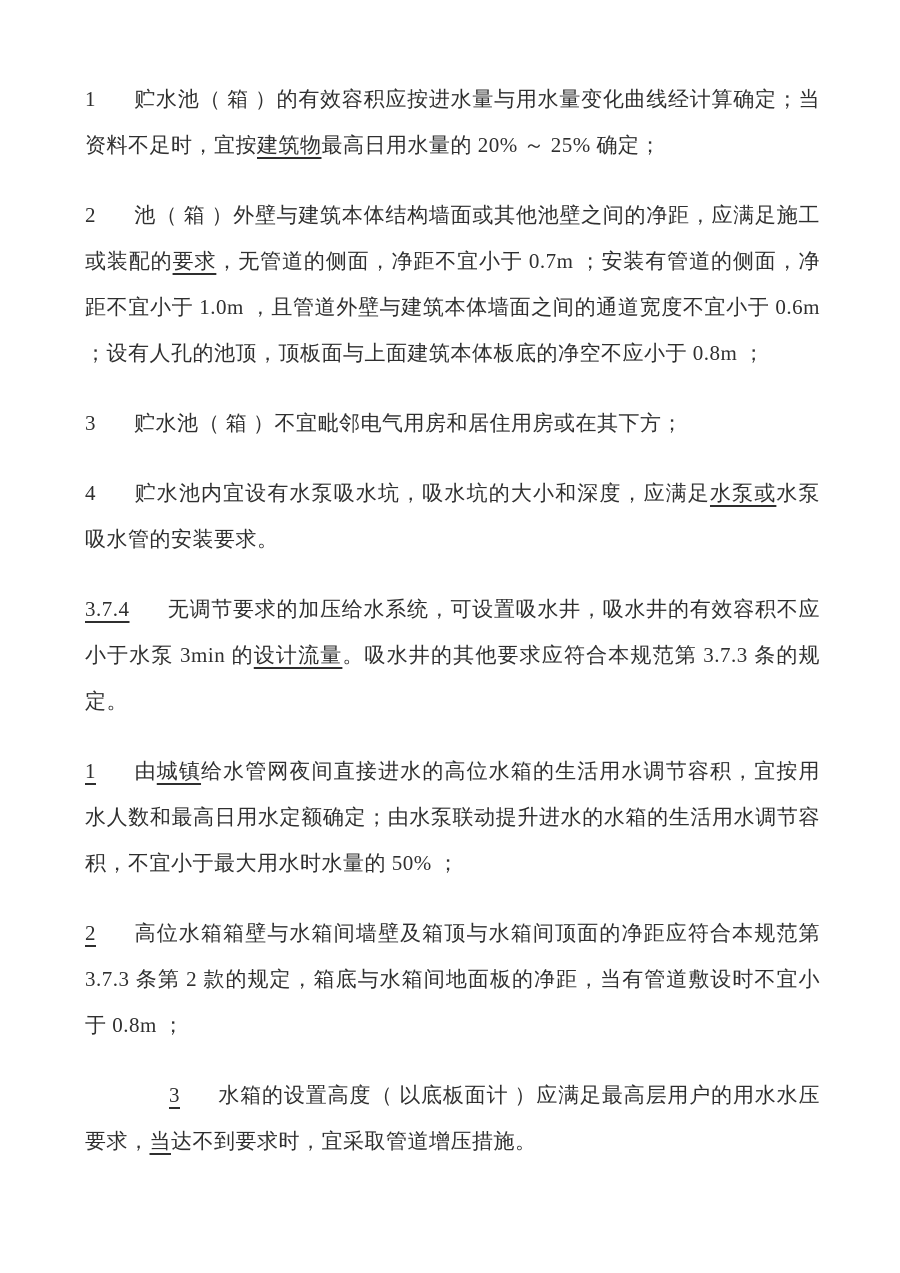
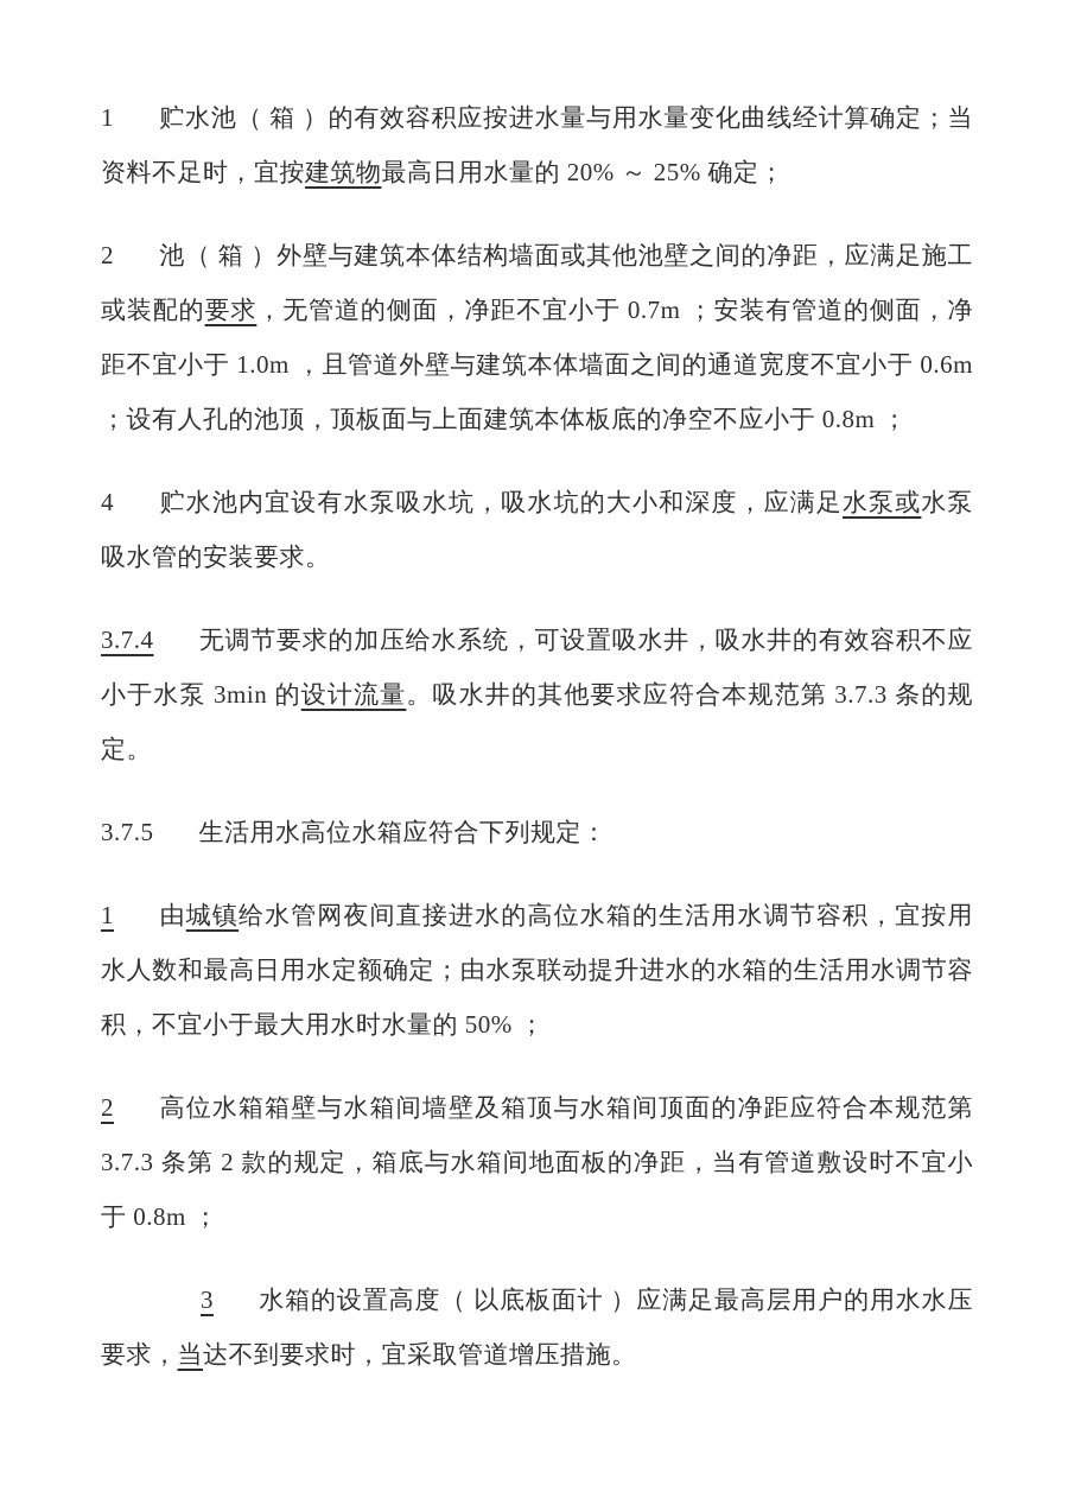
  1 贮水池（ 箱 ）的有效容积应按进水量与用水量变化曲线经计算确定；当资料不足时，宜按建筑物最高日用水量的 20% ～ 25% 确定；
  2 池（ 箱 ）外壁与建筑本体结构墙面或其他池壁之间的净距，应满足施工或装配的要求，无管道的侧面，净距不宜小于 0.7m ；安装有管道的侧面，净距不宜小于 1.0m ，且管道外壁与建筑本体墙面之间的通道宽度不宜小于 0.6m ；设有人孔的池顶，顶板面与上面建筑本体板底的净空不应小于 0.8m ；
- 3 贮水池（ 箱 ）不宜毗邻电气用房和居住用房或在其下方；
  4 贮水池内宜设有水泵吸水坑，吸水坑的大小和深度，应满足水泵或水泵吸水管的安装要求。
  3.7.4 无调节要求的加压给水系统，可设置吸水井，吸水井的有效容积不应小于水泵 3min 的设计流量。吸水井的其他要求应符合本规范第 3.7.3 条的规定。
+ 3.7.5 生活用水高位水箱应符合下列规定：
  1 由城镇给水管网夜间直接进水的高位水箱的生活用水调节容积，宜按用水人数和最高日用水定额确定；由水泵联动提升进水的水箱的生活用水调节容积，不宜小于最大用水时水量的 50% ；
  2 高位水箱箱壁与水箱间墙壁及箱顶与水箱间顶面的净距应符合本规范第 3.7.3 条第 2 款的规定，箱底与水箱间地面板的净距，当有管道敷设时不宜小于 0.8m ；
  3 水箱的设置高度（ 以底板面计 ）应满足最高层用户的用水水压要求，当达不到要求时，宜采取管道增压措施。
